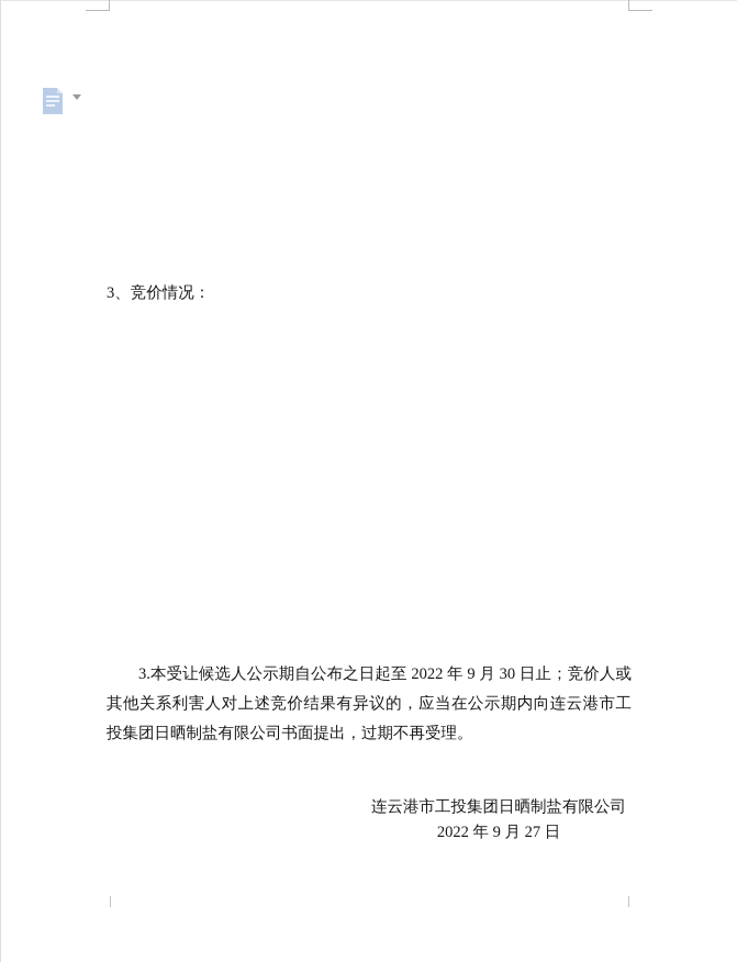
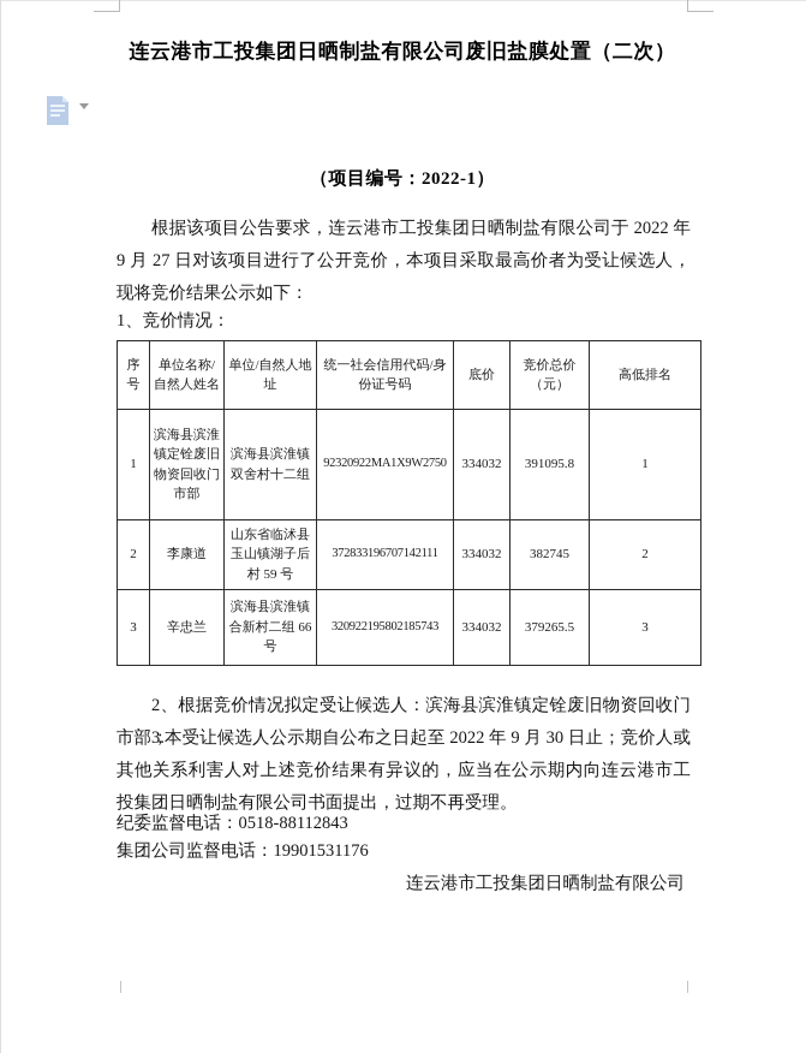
+ 连云港市工投集团日晒制盐有限公司废旧盐膜处置（二次）
+ （项目编号：2022-1）
+ 根据该项目公告要求，连云港市工投集团日晒制盐有限公司于 2022 年 9 月 27 日对该项目进行了公开竞价，本项目采取最高价者为受让候选人，现将竞价结果公示如下：
- 3、竞价情况：
+ 1、竞价情况：
+ 序号	单位名称/自然人姓名	单位/自然人地址	统一社会信用代码/身份证号码	底价	竞价总价（元）	高低排名
+ 1	滨海县滨淮镇定铨废旧物资回收门市部	滨海县滨淮镇双舍村十二组	92320922MA1X9W2750	334032	391095.8	1
+ 2	李康道	山东省临沭县玉山镇湖子后村 59 号	372833196707142111	334032	382745	2
+ 3	辛忠兰	滨海县滨淮镇合新村二组 66 号	320922195802185743	334032	379265.5	3
+ 2、根据竞价情况拟定受让候选人：滨海县滨淮镇定铨废旧物资回收门市部；
  3.本受让候选人公示期自公布之日起至 2022 年 9 月 30 日止；竞价人或其他关系利害人对上述竞价结果有异议的，应当在公示期内向连云港市工投集团日晒制盐有限公司书面提出，过期不再受理。
+ 纪委监督电话：0518-88112843
+ 集团公司监督电话：19901531176
  连云港市工投集团日晒制盐有限公司
- 2022 年 9 月 27 日
